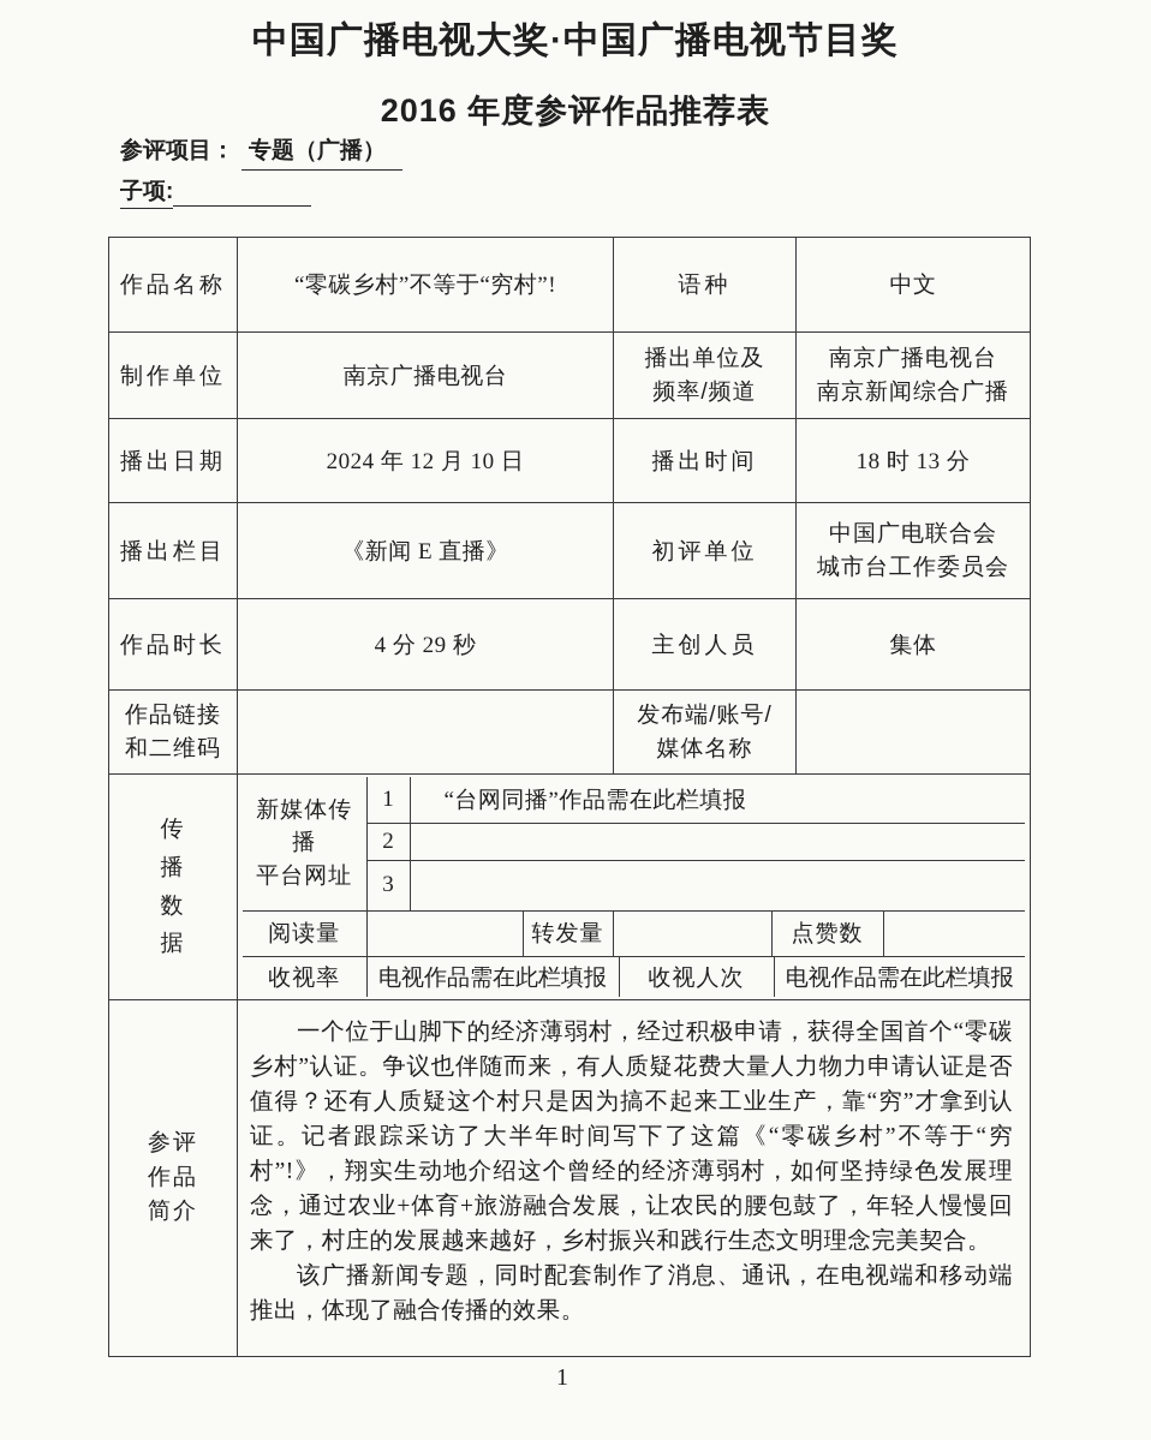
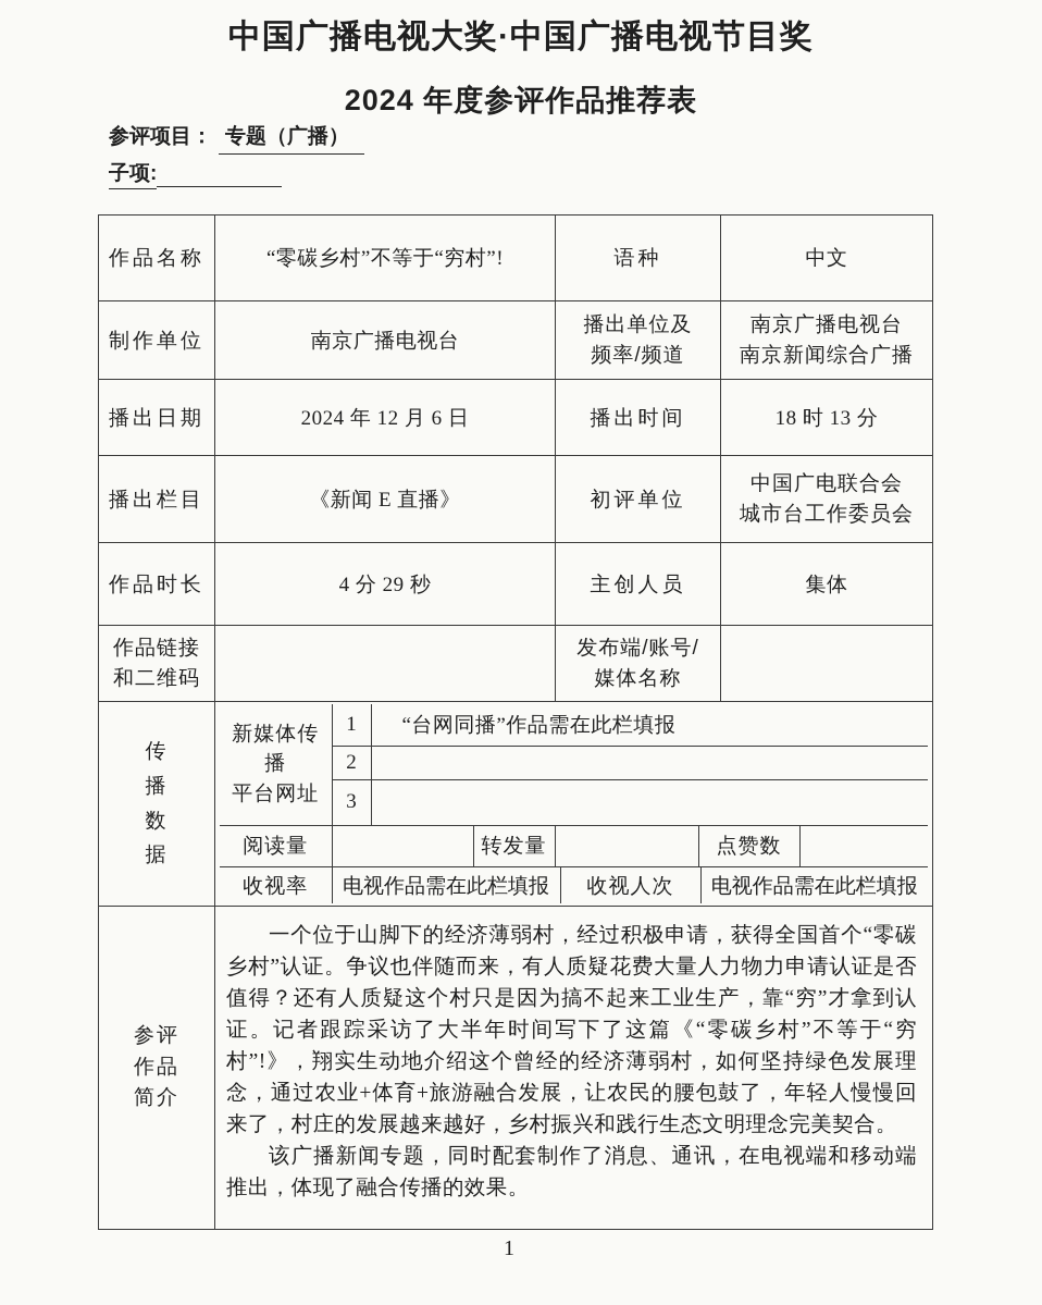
  中国广播电视大奖·中国广播电视节目奖
- 2016 年度参评作品推荐表
+ 2024 年度参评作品推荐表
  参评项目： 专题（广播）
  子项:
  作品名称	“零碳乡村”不等于“穷村”!	语种	中文
  制作单位	南京广播电视台	播出单位及 频率/频道	南京广播电视台 南京新闻综合广播
- 播出日期	2024 年 12 月 10 日	播出时间	18 时 13 分
+ 播出日期	2024 年 12 月 6 日	播出时间	18 时 13 分
  播出栏目	《新闻 E 直播》	初评单位	中国广电联合会 城市台工作委员会
  作品时长	4 分 29 秒	主创人员	集体
  作品链接 和二维码		发布端/账号/ 媒体名称
  传播数据
  新媒体传播 平台网址	1	“台网同播”作品需在此栏填报
  2
  3
  阅读量		转发量		点赞数
  收视率	电视作品需在此栏填报	收视人次	电视作品需在此栏填报
  参评作品简介	一个位于山脚下的经济薄弱村，经过积极申请，获得全国首个“零碳乡村”认证。争议也伴随而来，有人质疑花费大量人力物力申请认证是否值得？还有人质疑这个村只是因为搞不起来工业生产，靠“穷”才拿到认证。记者跟踪采访了大半年时间写下了这篇《“零碳乡村”不等于“穷村”!》，翔实生动地介绍这个曾经的经济薄弱村，如何坚持绿色发展理念，通过农业+体育+旅游融合发展，让农民的腰包鼓了，年轻人慢慢回来了，村庄的发展越来越好，乡村振兴和践行生态文明理念完美契合。 该广播新闻专题，同时配套制作了消息、通讯，在电视端和移动端推出，体现了融合传播的效果。
  1
